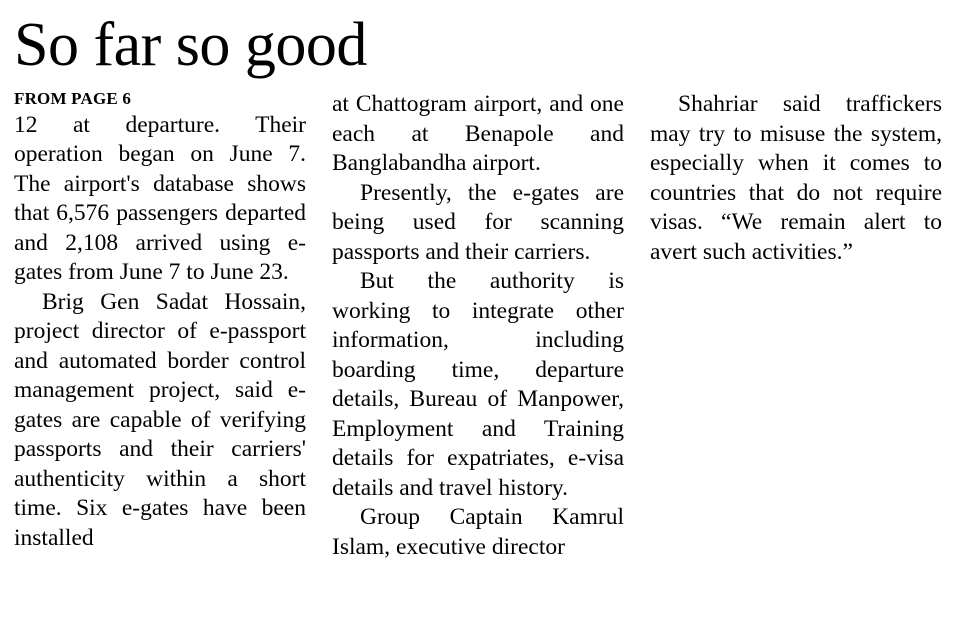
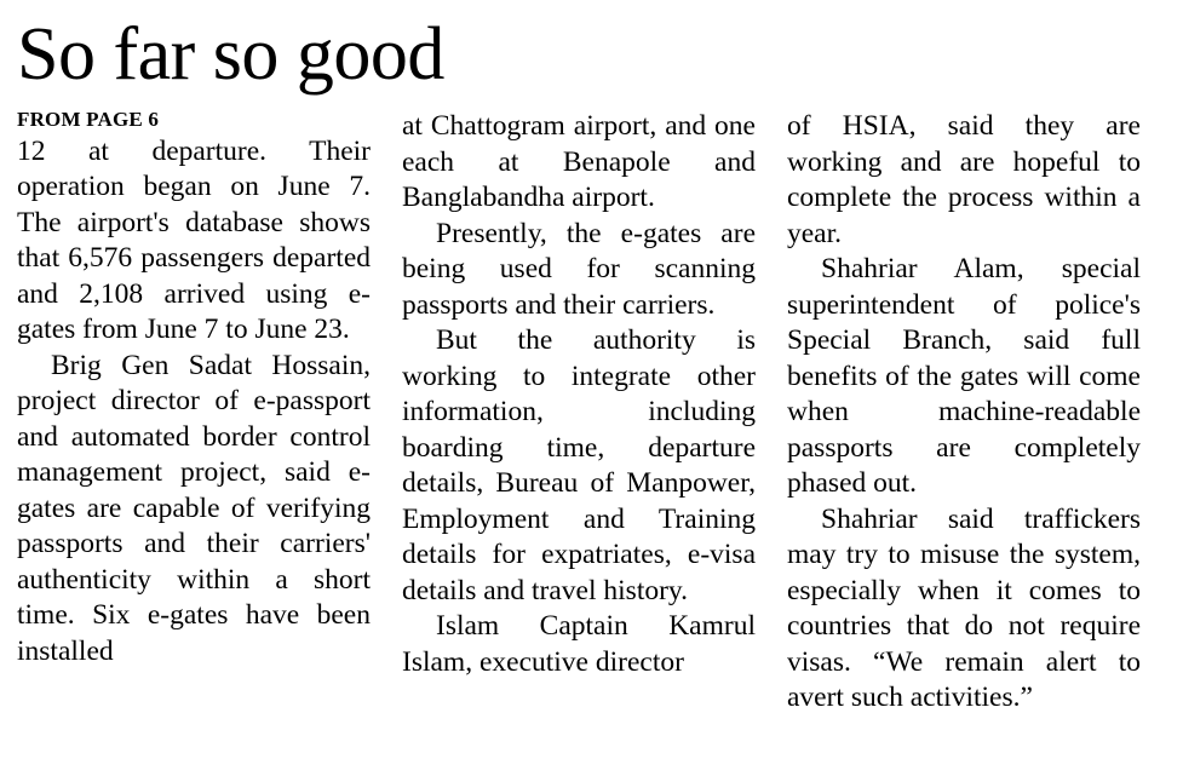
  So far so good
  FROM PAGE 6
  12 at departure. Their operation began on June 7. The airport's database shows that 6,576 passengers departed and 2,108 arrived using e-gates from June 7 to June 23.
  Brig Gen Sadat Hossain, project director of e-passport and automated border control management project, said e-gates are capable of verifying passports and their carriers' authenticity within a short time. Six e-gates have been installed
  at Chattogram airport, and one each at Benapole and Banglabandha airport.
  Presently, the e-gates are being used for scanning passports and their carriers.
  But the authority is working to integrate other information, including boarding time, departure details, Bureau of Manpower, Employment and Training details for expatriates, e-visa details and travel history.
- Group Captain Kamrul Islam, executive director
+ Islam Captain Kamrul Islam, executive director
+ of HSIA, said they are working and are hopeful to complete the process within a year.
+ Shahriar Alam, special superintendent of police's Special Branch, said full benefits of the gates will come when machine-readable passports are completely phased out.
  Shahriar said traffickers may try to misuse the system, especially when it comes to countries that do not require visas. “We remain alert to avert such activities.”
